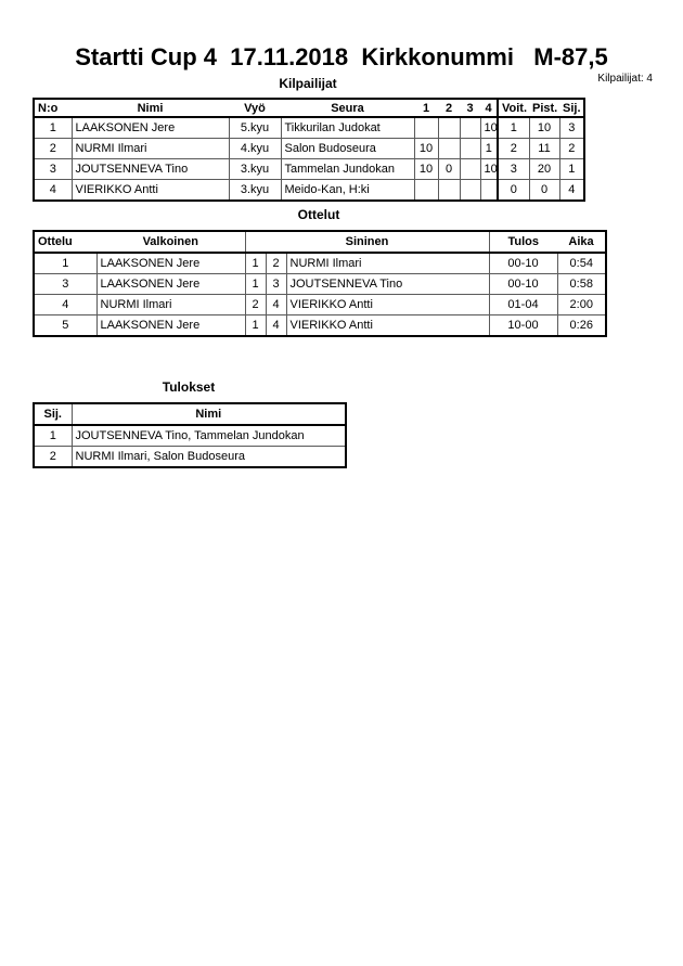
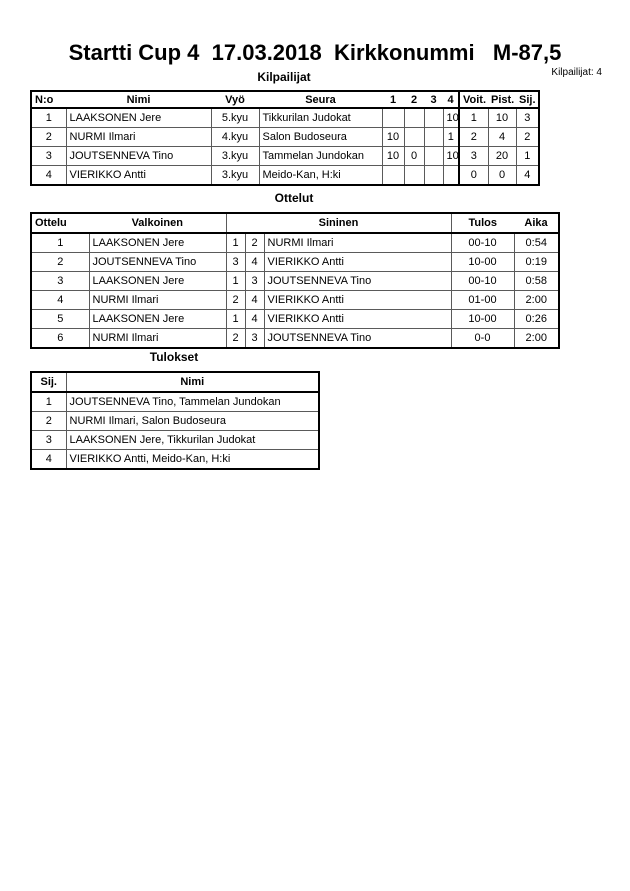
- Startti Cup 4 17.11.2018 Kirkkonummi M-87,5
+ Startti Cup 4 17.03.2018 Kirkkonummi M-87,5
  Kilpailijat: 4
  Kilpailijat
  N:o	Nimi	Vyö	Seura	1	2	3	4	Voit.	Pist.	Sij.
  1	LAAKSONEN Jere	5.kyu	Tikkurilan Judokat				10	1	10	3
- 2	NURMI Ilmari	4.kyu	Salon Budoseura	10			1	2	11	2
+ 2	NURMI Ilmari	4.kyu	Salon Budoseura	10			1	2	4	2
  3	JOUTSENNEVA Tino	3.kyu	Tammelan Jundokan	10	0		10	3	20	1
  4	VIERIKKO Antti	3.kyu	Meido-Kan, H:ki					0	0	4
  Ottelut
  Ottelu	Valkoinen	Sininen	Tulos	Aika
  1	LAAKSONEN Jere	1	2	NURMI Ilmari	00-10	0:54
+ 2	JOUTSENNEVA Tino	3	4	VIERIKKO Antti	10-00	0:19
  3	LAAKSONEN Jere	1	3	JOUTSENNEVA Tino	00-10	0:58
- 4	NURMI Ilmari	2	4	VIERIKKO Antti	01-04	2:00
+ 4	NURMI Ilmari	2	4	VIERIKKO Antti	01-00	2:00
  5	LAAKSONEN Jere	1	4	VIERIKKO Antti	10-00	0:26
+ 6	NURMI Ilmari	2	3	JOUTSENNEVA Tino	0-0	2:00
  Tulokset
  Sij.	Nimi
  1	JOUTSENNEVA Tino, Tammelan Jundokan
  2	NURMI Ilmari, Salon Budoseura
+ 3	LAAKSONEN Jere, Tikkurilan Judokat
+ 4	VIERIKKO Antti, Meido-Kan, H:ki
